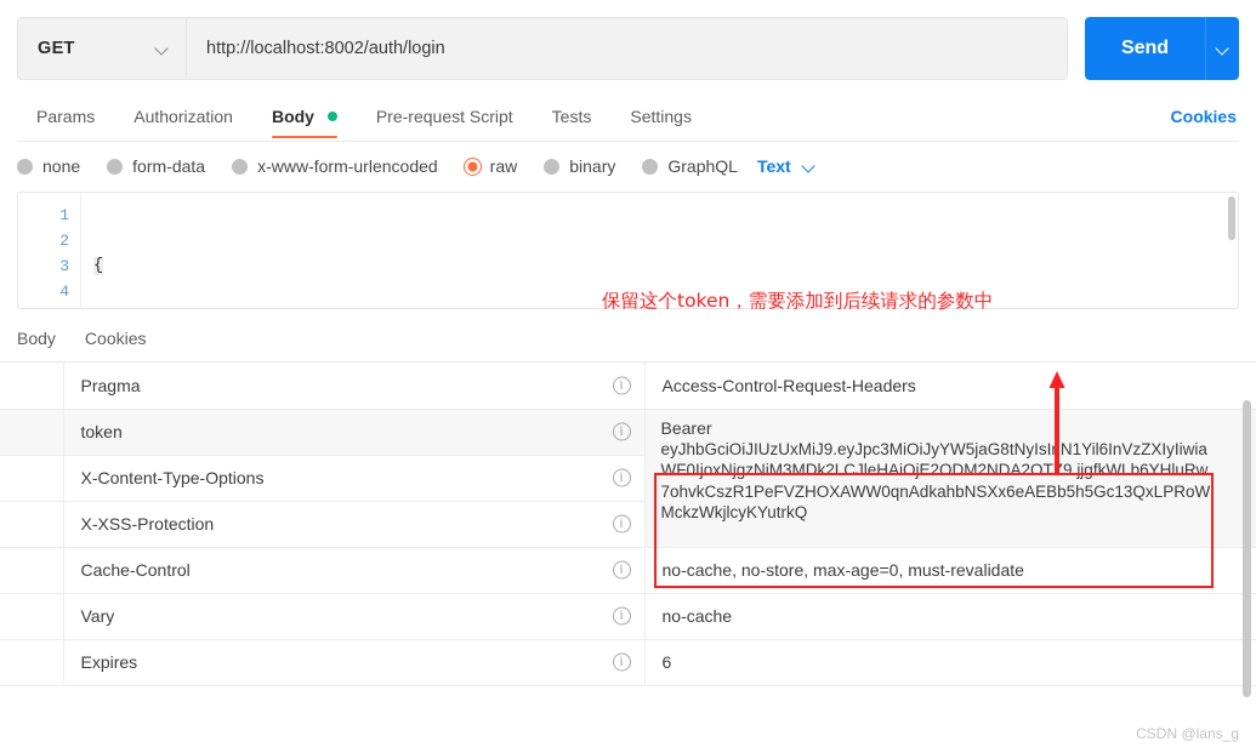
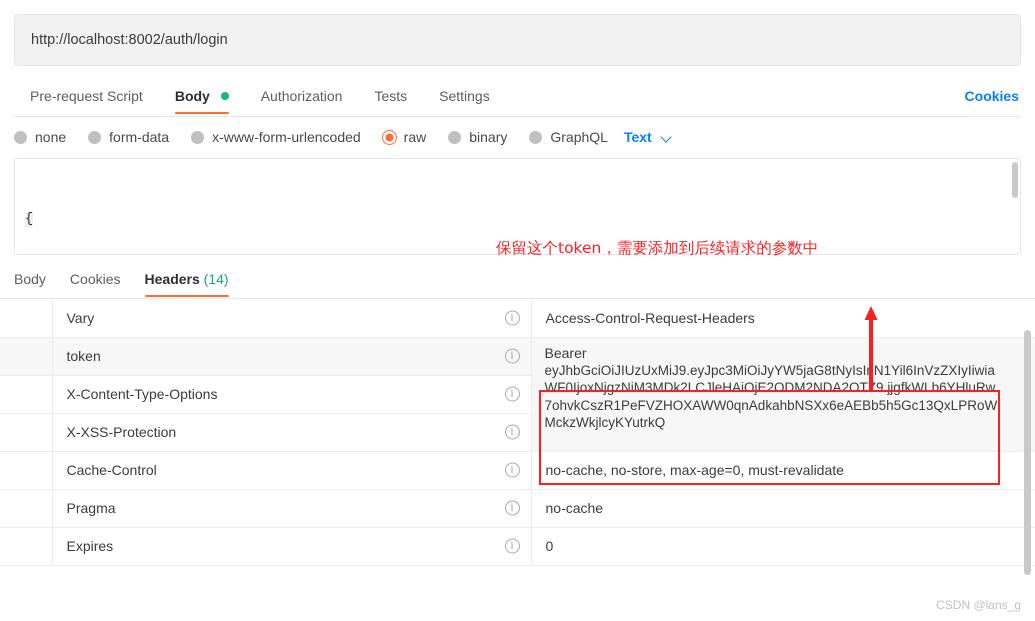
- GET
  http://localhost:8002/auth/login
- Send
- Params
- Authorization
+ Pre-request Script
  Body
- Pre-request Script
+ Authorization
  Tests
  Settings
  Cookies
  none
  form-data
  x-www-form-urlencoded
  raw
  binary
  GraphQL
  Text
- 1
- 2
- 3
- 4
  {
  保留这个token，需要添加到后续请求的参数中
  Body
  Cookies
+ Headers (14)
- 	Pragma i	Access-Control-Request-Headers
+ 	Vary i	Access-Control-Request-Headers
  	token i	Bearer eyJhbGciOiJIUzUxMiJ9.eyJpc3MiOiJyYW5jaG8tNyIsIN1Yil6InVzZXIyIiwiaWF0IjoxNjgzNiM3MDk2LCJleHAiOjE2ODM2NDA2OT9.jjgfkWLb6YHluRw7ohvkCszR1PeFVZHOXAWW0qnAdkahbNSXx6eAEBb5h5Gc13QxLPRoWMckzWkjlcyKYutrkQ
  	X-Content-Type-Options i
  	X-XSS-Protection i
  	Cache-Control i	no-cache, no-store, max-age=0, must-revalidate
- 	Vary i	no-cache
+ 	Pragma i	no-cache
- 	Expires i	6
+ 	Expires i	0
  CSDN @lans_g
